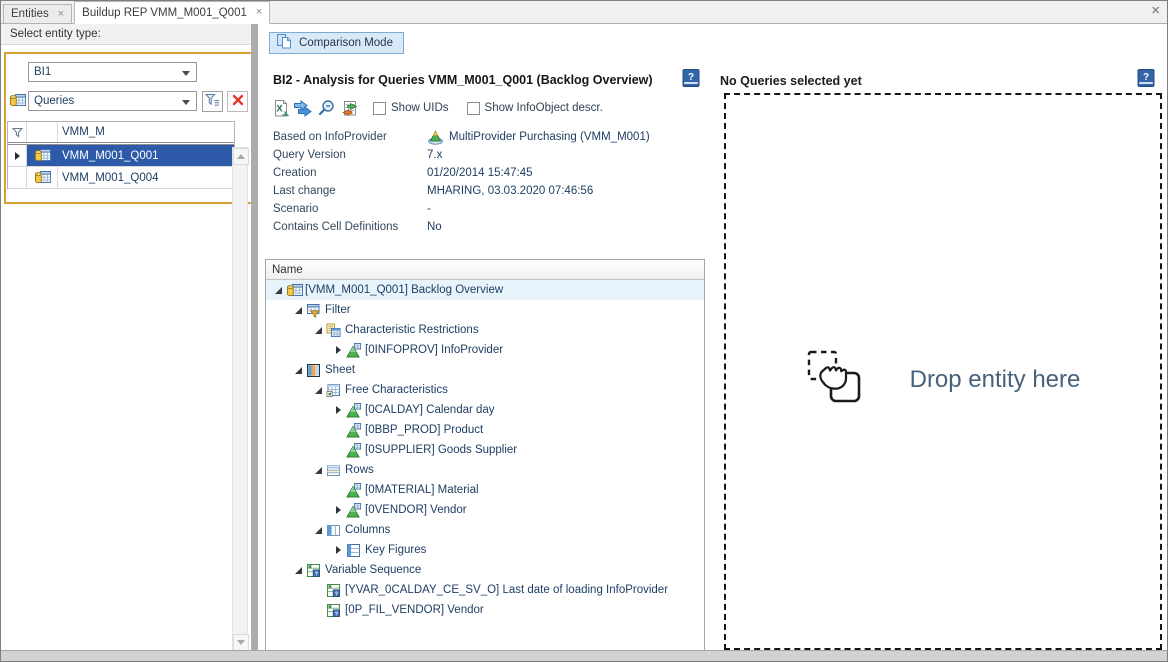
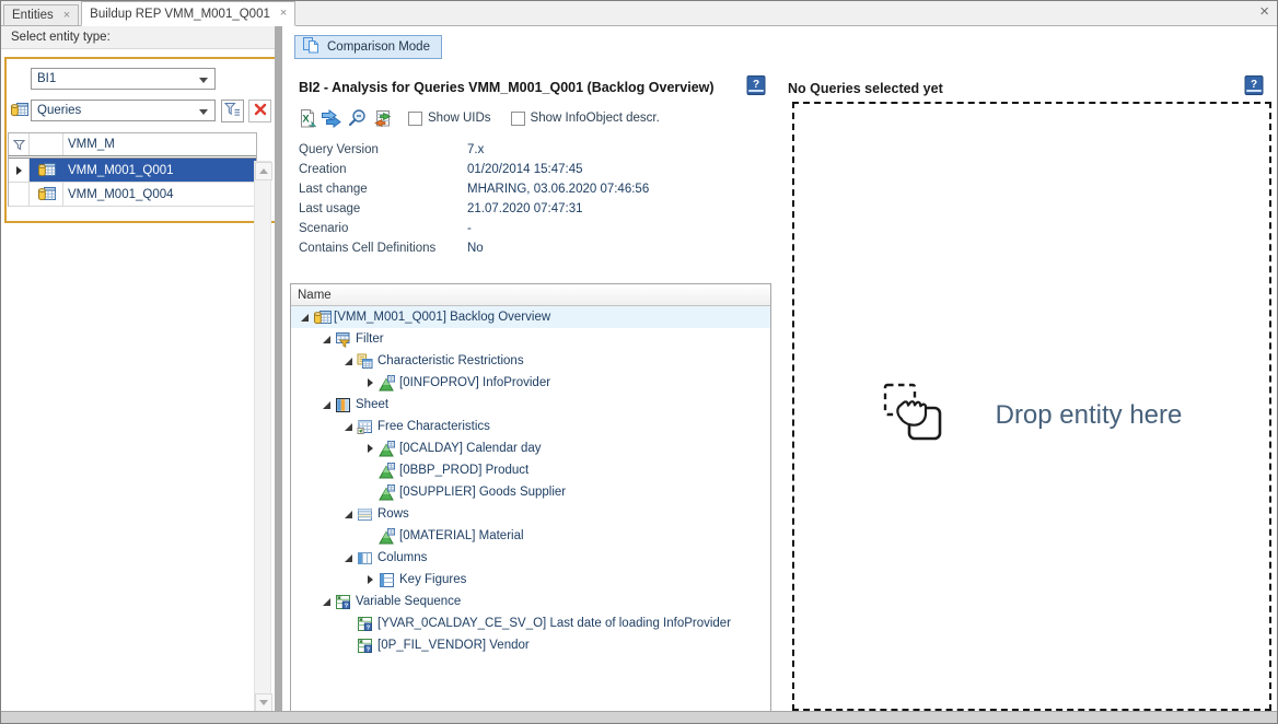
  Entities
  ×
  Buildup REP VMM_M001_Q001
  ×
  ×
  Select entity type:
  BI1
  Queries
  VMM_M
  VMM_M001_Q001
  VMM_M001_Q004
  Comparison Mode
  BI2 - Analysis for Queries VMM_M001_Q001 (Backlog Overview)
  ?
  X
  Show UIDs
  Show InfoObject descr.
- Based on InfoProvider
- MultiProvider Purchasing (VMM_M001)
  Query Version
  7.x
  Creation
  01/20/2014 15:47:45
  Last change
- MHARING, 03.03.2020 07:46:56
+ MHARING, 03.06.2020 07:46:56
+ Last usage
+ 21.07.2020 07:47:31
  Scenario
  -
  Contains Cell Definitions
  No
  Name
  [VMM_M001_Q001] Backlog Overview
  Filter
  Characteristic Restrictions
  [0INFOPROV] InfoProvider
  Sheet
  Free Characteristics
  [0CALDAY] Calendar day
  [0BBP_PROD] Product
  [0SUPPLIER] Goods Supplier
  Rows
  [0MATERIAL] Material
- [0VENDOR] Vendor
  Columns
  Key Figures
  Variable Sequence
  [YVAR_0CALDAY_CE_SV_O] Last date of loading InfoProvider
  [0P_FIL_VENDOR] Vendor
  No Queries selected yet
  ?
  Drop entity here
